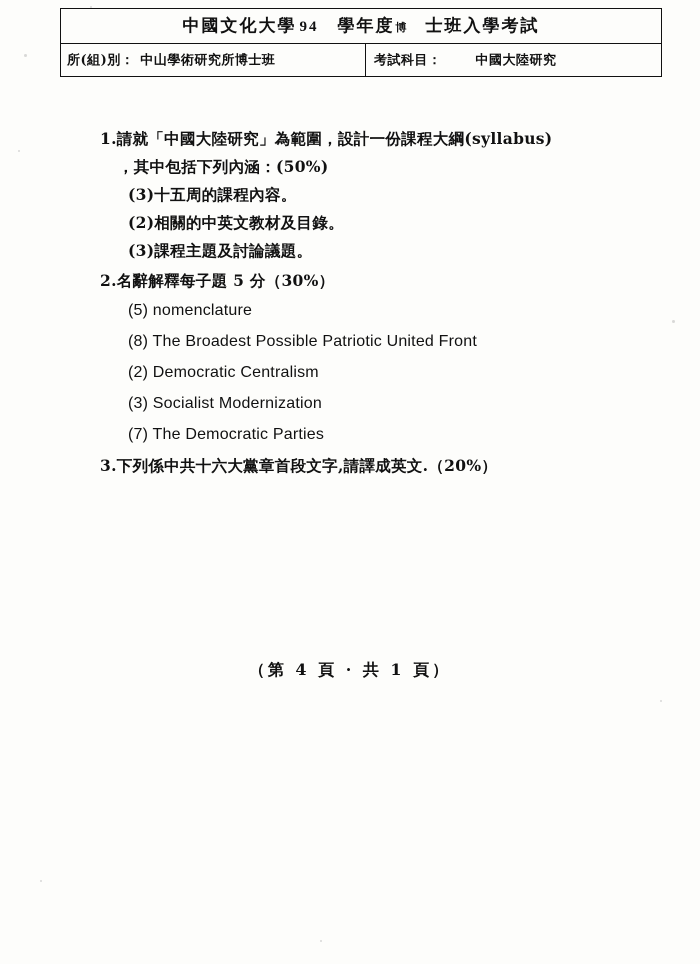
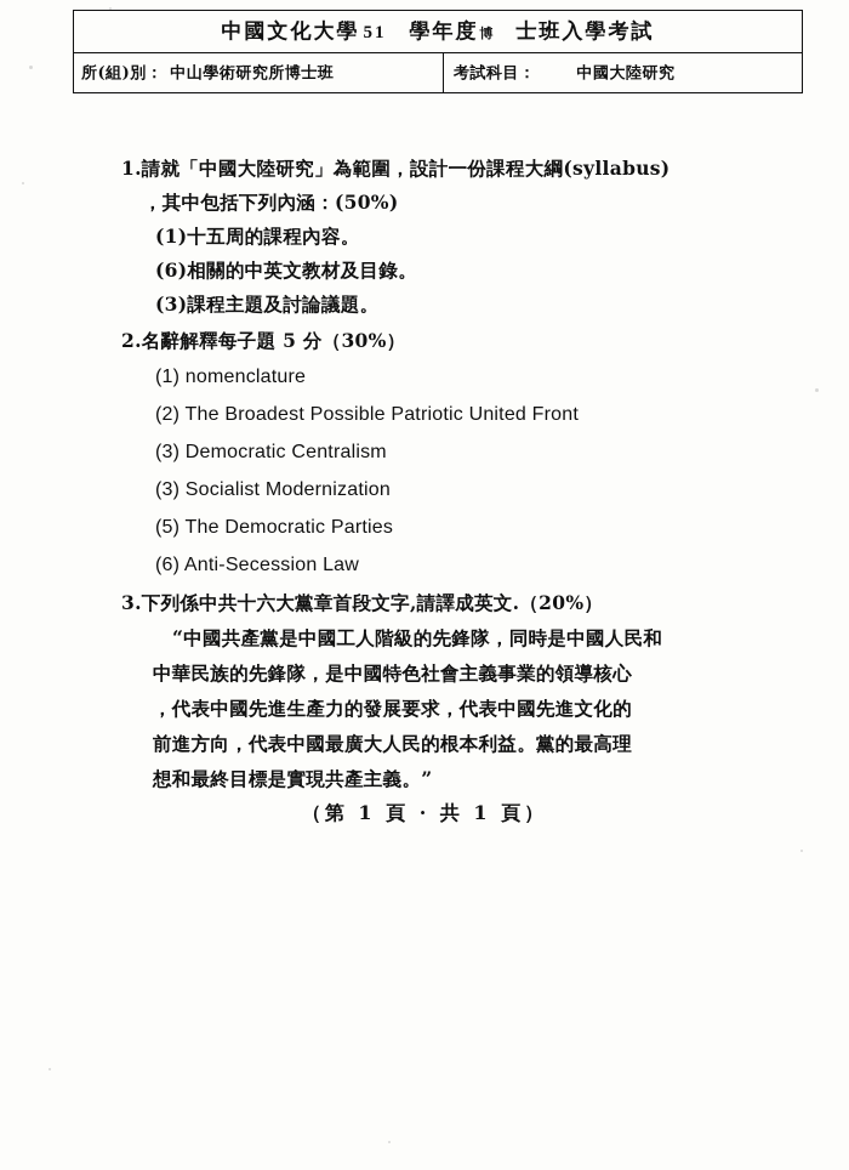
  中國文化大學
- 94
+ 51
  學年度
  博
  士班入學考試
  所(組)別：
  中山學術研究所博士班
  考試科目：
  中國大陸研究
  1.請就「中國大陸研究」為範圍，設計一份課程大綱(syllabus)
  ，其中包括下列內涵：(50%)
- (3)十五周的課程內容。
+ (1)十五周的課程內容。
- (2)相關的中英文教材及目錄。
+ (6)相關的中英文教材及目錄。
  (3)課程主題及討論議題。
  2.名辭解釋每子題 5 分（30%）
- (5) nomenclature
+ (1) nomenclature
- (8) The Broadest Possible Patriotic United Front
+ (2) The Broadest Possible Patriotic United Front
- (2) Democratic Centralism
+ (3) Democratic Centralism
  (3) Socialist Modernization
- (7) The Democratic Parties
+ (5) The Democratic Parties
+ (6) Anti-Secession Law
  3.下列係中共十六大黨章首段文字,請譯成英文.（20%）
+ “中國共產黨是中國工人階級的先鋒隊，同時是中國人民和
+ 中華民族的先鋒隊，是中國特色社會主義事業的領導核心
+ ，代表中國先進生產力的發展要求，代表中國先進文化的
+ 前進方向，代表中國最廣大人民的根本利益。黨的最高理
+ 想和最終目標是實現共產主義。”
- （第 4 頁 · 共 1 頁）
+ （第 1 頁 · 共 1 頁）
